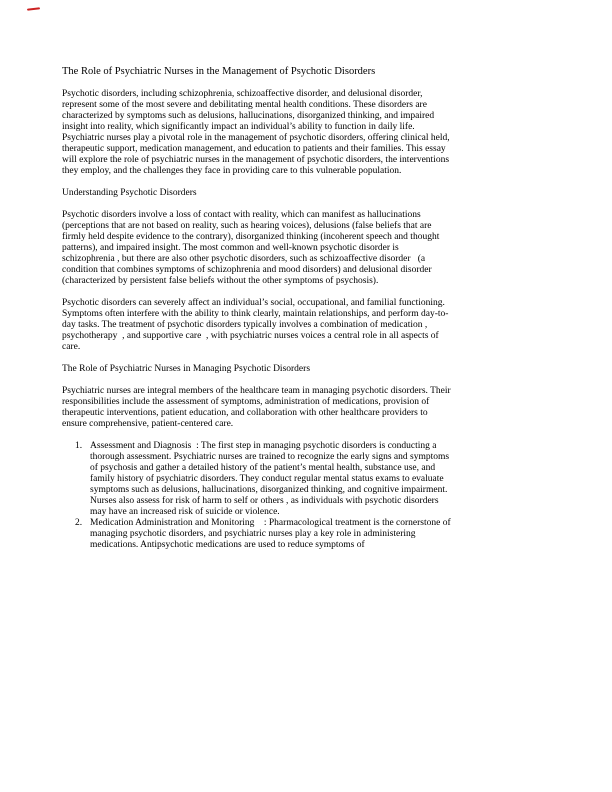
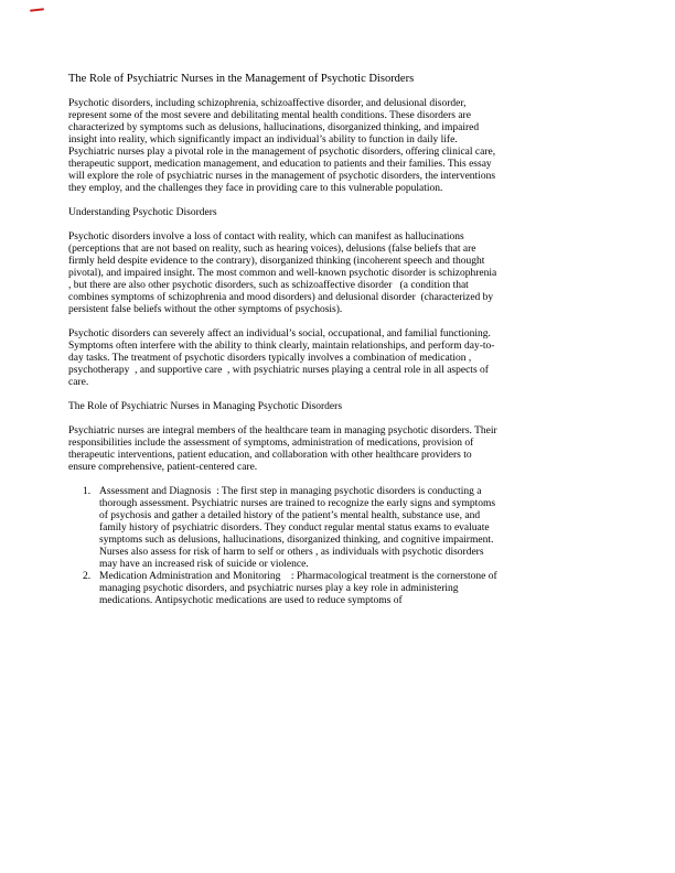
  The Role of Psychiatric Nurses in the Management of Psychotic Disorders
- Psychotic disorders, including schizophrenia, schizoaffective disorder, and delusional disorder, represent some of the most severe and debilitating mental health conditions. These disorders are characterized by symptoms such as delusions, hallucinations, disorganized thinking, and impaired insight into reality, which significantly impact an individual’s ability to function in daily life. Psychiatric nurses play a pivotal role in the management of psychotic disorders, offering clinical held, therapeutic support, medication management, and education to patients and their families. This essay will explore the role of psychiatric nurses in the management of psychotic disorders, the interventions they employ, and the challenges they face in providing care to this vulnerable population.
+ Psychotic disorders, including schizophrenia, schizoaffective disorder, and delusional disorder, represent some of the most severe and debilitating mental health conditions. These disorders are characterized by symptoms such as delusions, hallucinations, disorganized thinking, and impaired insight into reality, which significantly impact an individual’s ability to function in daily life. Psychiatric nurses play a pivotal role in the management of psychotic disorders, offering clinical care, therapeutic support, medication management, and education to patients and their families. This essay will explore the role of psychiatric nurses in the management of psychotic disorders, the interventions they employ, and the challenges they face in providing care to this vulnerable population.
  Understanding Psychotic Disorders
- Psychotic disorders involve a loss of contact with reality, which can manifest as hallucinations (perceptions that are not based on reality, such as hearing voices), delusions (false beliefs that are firmly held despite evidence to the contrary), disorganized thinking (incoherent speech and thought patterns), and impaired insight. The most common and well-known psychotic disorder is schizophrenia , but there are also other psychotic disorders, such as schizoaffective disorder (a condition that combines symptoms of schizophrenia and mood disorders) and delusional disorder (characterized by persistent false beliefs without the other symptoms of psychosis).
+ Psychotic disorders involve a loss of contact with reality, which can manifest as hallucinations (perceptions that are not based on reality, such as hearing voices), delusions (false beliefs that are firmly held despite evidence to the contrary), disorganized thinking (incoherent speech and thought pivotal), and impaired insight. The most common and well-known psychotic disorder is schizophrenia , but there are also other psychotic disorders, such as schizoaffective disorder (a condition that combines symptoms of schizophrenia and mood disorders) and delusional disorder (characterized by persistent false beliefs without the other symptoms of psychosis).
- Psychotic disorders can severely affect an individual’s social, occupational, and familial functioning. Symptoms often interfere with the ability to think clearly, maintain relationships, and perform day-to-day tasks. The treatment of psychotic disorders typically involves a combination of medication , psychotherapy , and supportive care , with psychiatric nurses voices a central role in all aspects of care.
+ Psychotic disorders can severely affect an individual’s social, occupational, and familial functioning. Symptoms often interfere with the ability to think clearly, maintain relationships, and perform day-to-day tasks. The treatment of psychotic disorders typically involves a combination of medication , psychotherapy , and supportive care , with psychiatric nurses playing a central role in all aspects of care.
  The Role of Psychiatric Nurses in Managing Psychotic Disorders
  Psychiatric nurses are integral members of the healthcare team in managing psychotic disorders. Their responsibilities include the assessment of symptoms, administration of medications, provision of therapeutic interventions, patient education, and collaboration with other healthcare providers to ensure comprehensive, patient-centered care.
  1.
  Assessment and Diagnosis : The first step in managing psychotic disorders is conducting a thorough assessment. Psychiatric nurses are trained to recognize the early signs and symptoms of psychosis and gather a detailed history of the patient’s mental health, substance use, and family history of psychiatric disorders. They conduct regular mental status exams to evaluate symptoms such as delusions, hallucinations, disorganized thinking, and cognitive impairment. Nurses also assess for risk of harm to self or others , as individuals with psychotic disorders may have an increased risk of suicide or violence.
  2.
  Medication Administration and Monitoring : Pharmacological treatment is the cornerstone of managing psychotic disorders, and psychiatric nurses play a key role in administering medications. Antipsychotic medications are used to reduce symptoms of
